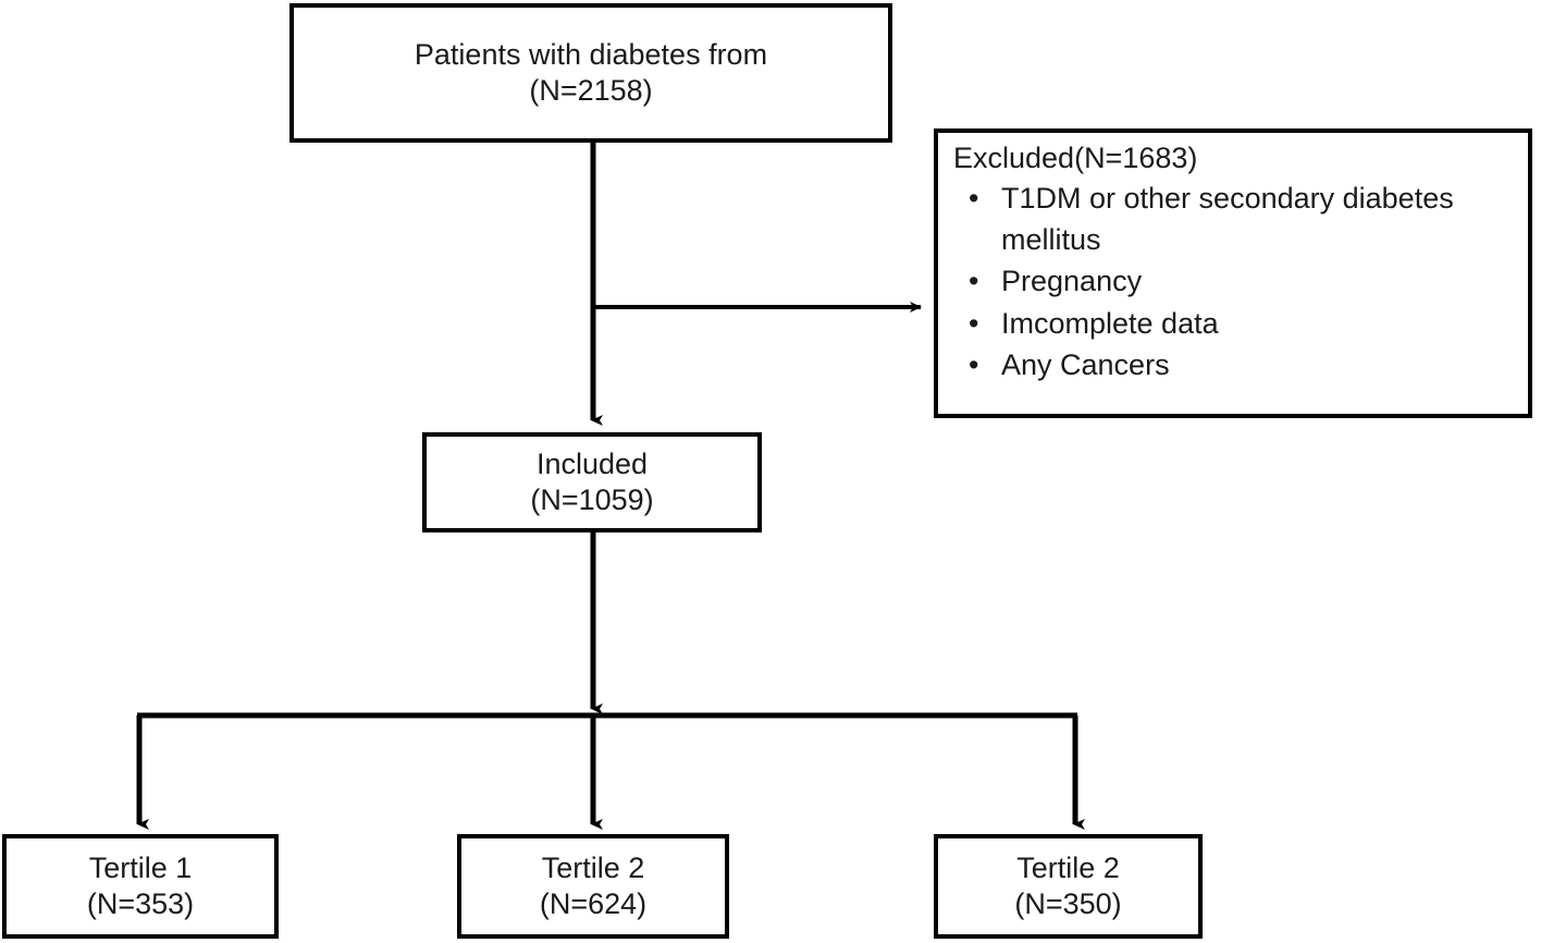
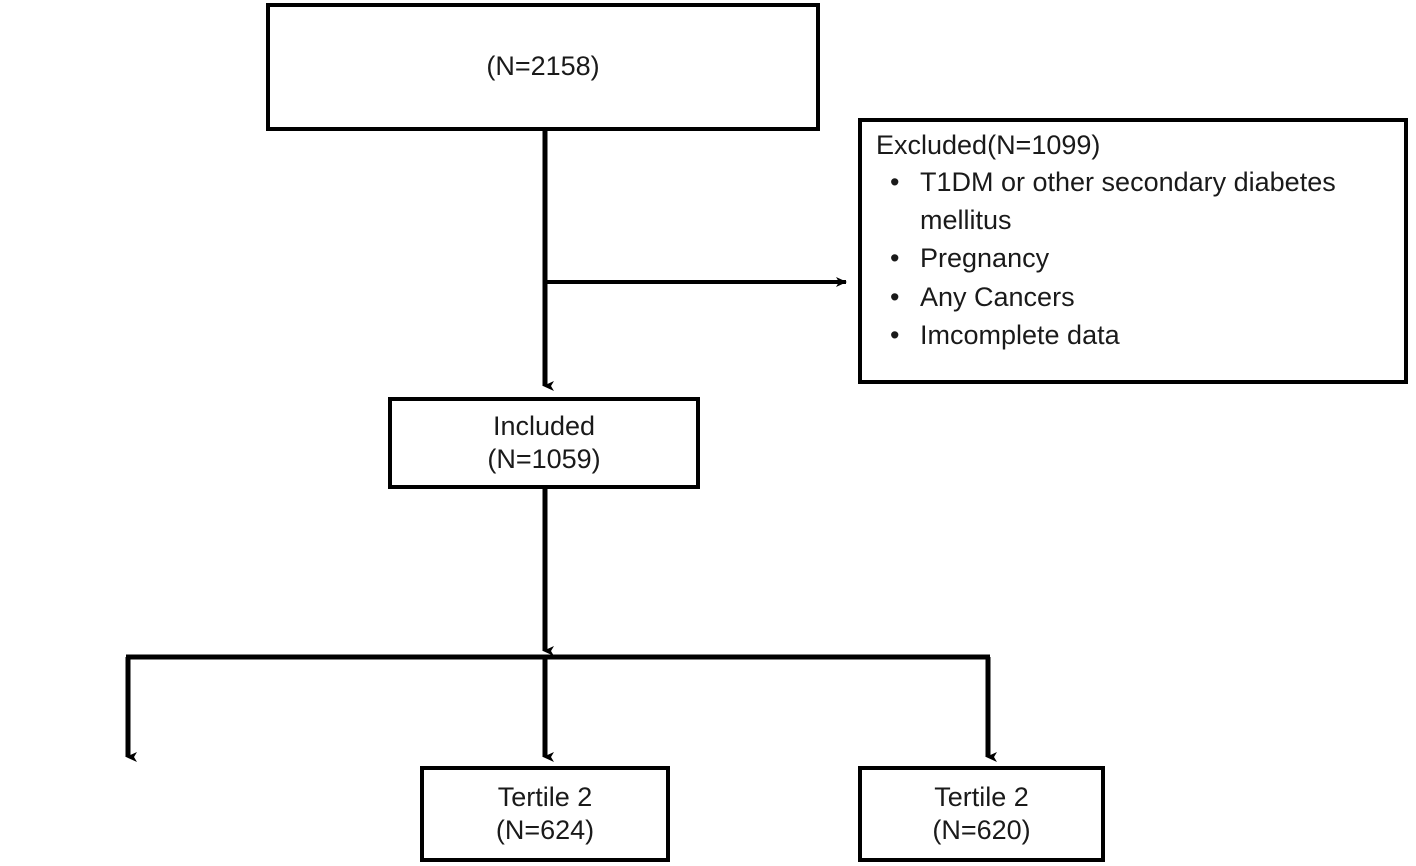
- Patients with diabetes from
  (N=2158)
- Excluded(N=1683)
+ Excluded(N=1099)
  •
  T1DM or other secondary diabetes mellitus
  •
  Pregnancy
  •
- Imcomplete data
+ Any Cancers
  •
- Any Cancers
+ Imcomplete data
  Included
  (N=1059)
- Tertile 1
- (N=353)
  Tertile 2
  (N=624)
  Tertile 2
- (N=350)
+ (N=620)
